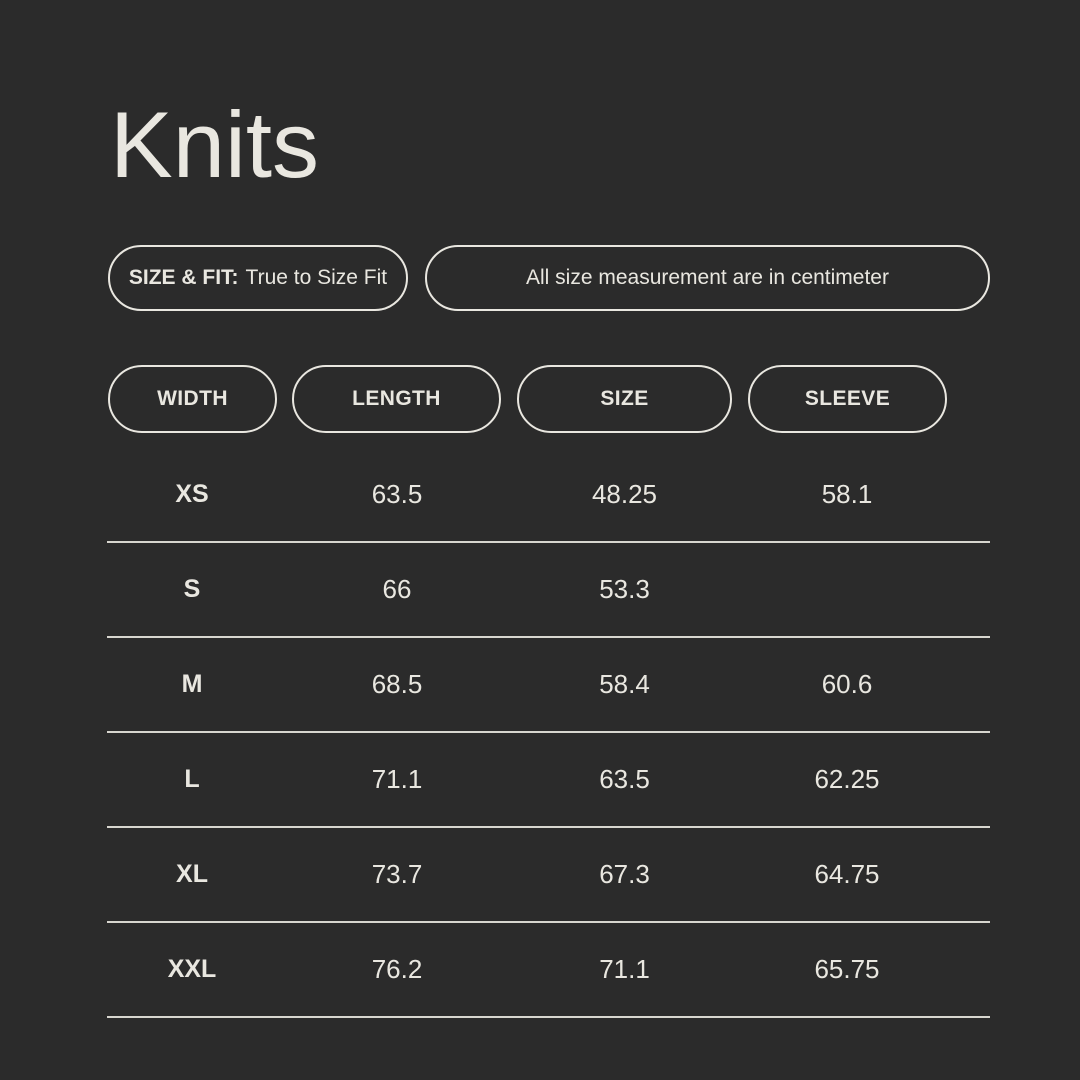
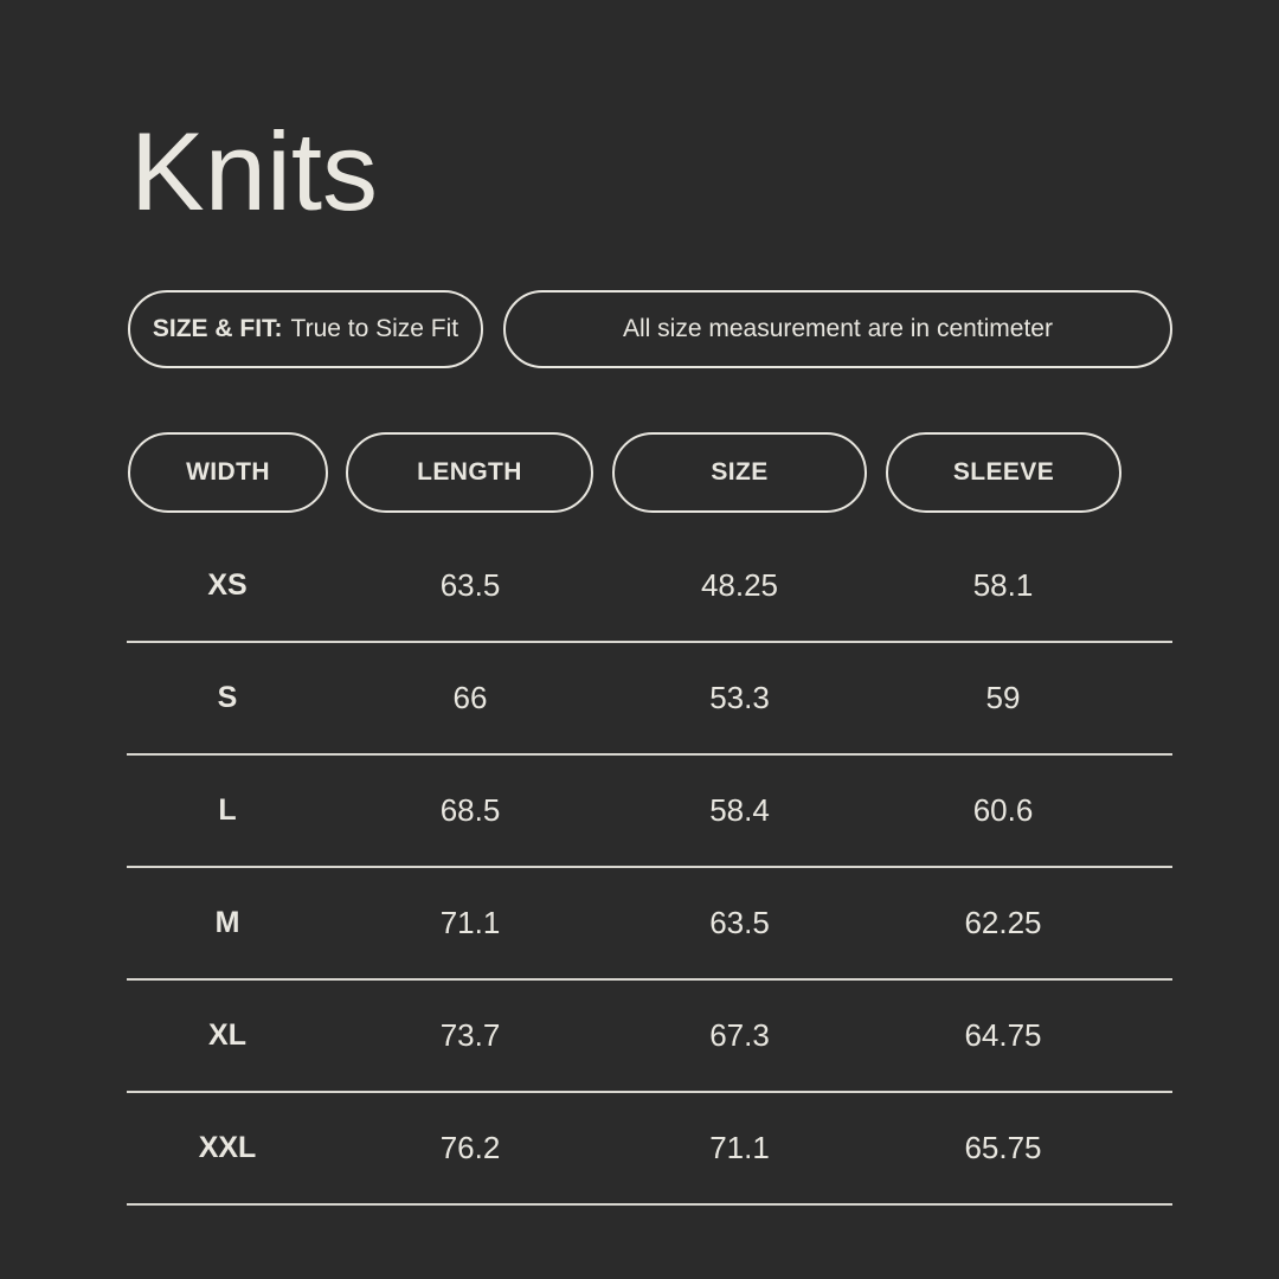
  Knits
  SIZE & FIT:
  True to Size Fit
  All size measurement are in centimeter
  WIDTH
  LENGTH
  SIZE
  SLEEVE
  XS
  63.5
  48.25
  58.1
  S
  66
  53.3
+ 59
- M
+ L
  68.5
  58.4
  60.6
- L
+ M
  71.1
  63.5
  62.25
  XL
  73.7
  67.3
  64.75
  XXL
  76.2
  71.1
  65.75
